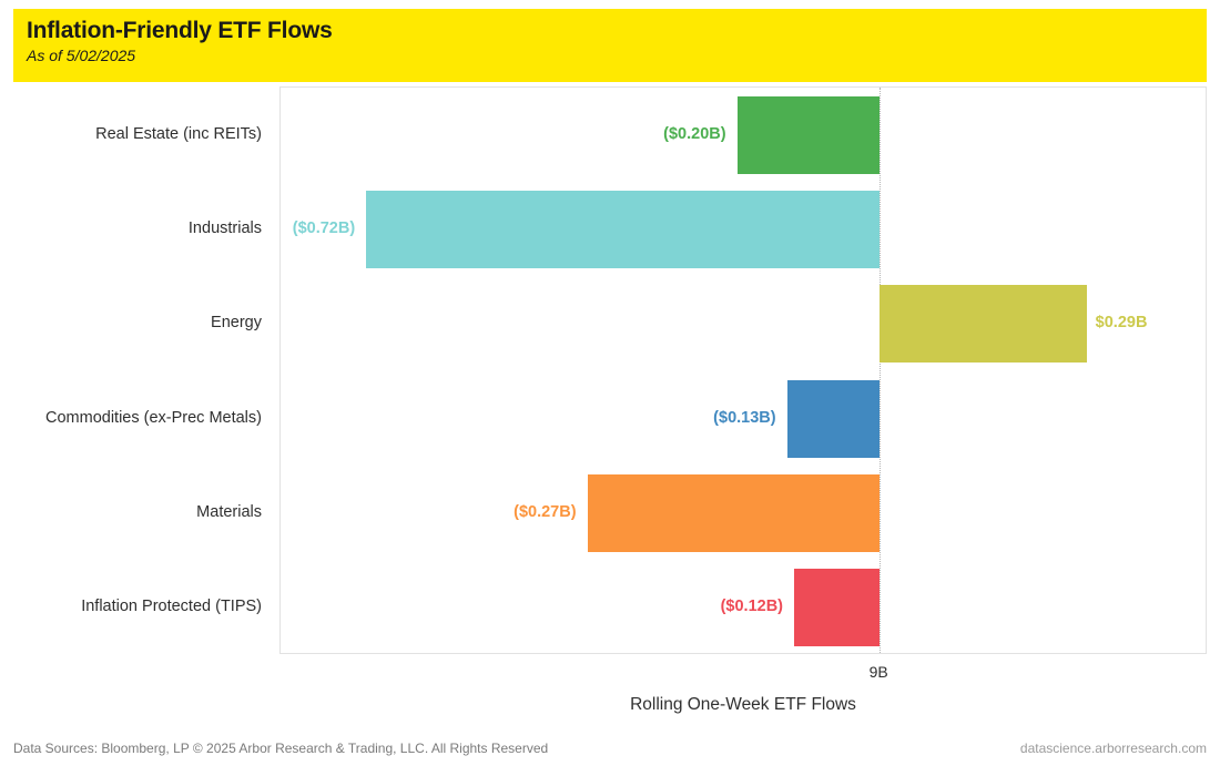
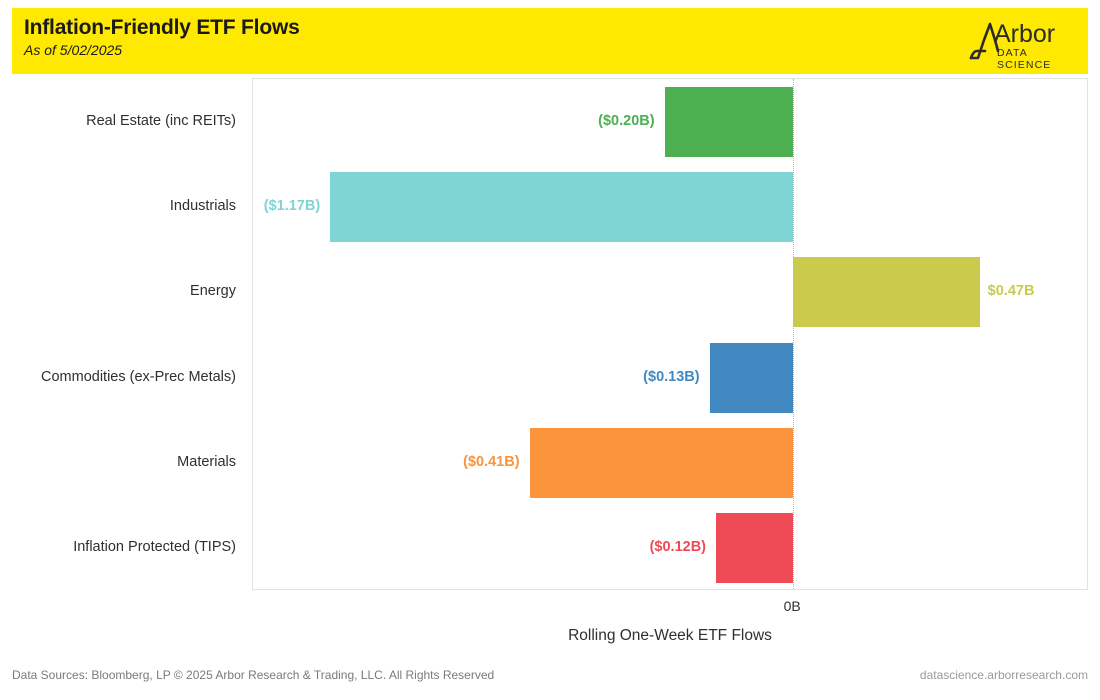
  Inflation-Friendly ETF Flows
  As of 5/02/2025
+ Arbor
+ DATA SCIENCE
  Real Estate (inc REITs)
  Industrials
  Energy
  Commodities (ex-Prec Metals)
  Materials
  Inflation Protected (TIPS)
  ($0.20B)
- ($0.72B)
+ ($1.17B)
- $0.29B
+ $0.47B
  ($0.13B)
- ($0.27B)
+ ($0.41B)
  ($0.12B)
- 9B
+ 0B
  Rolling One-Week ETF Flows
  Data Sources: Bloomberg, LP © 2025 Arbor Research & Trading, LLC. All Rights Reserved
  datascience.arborresearch.com
